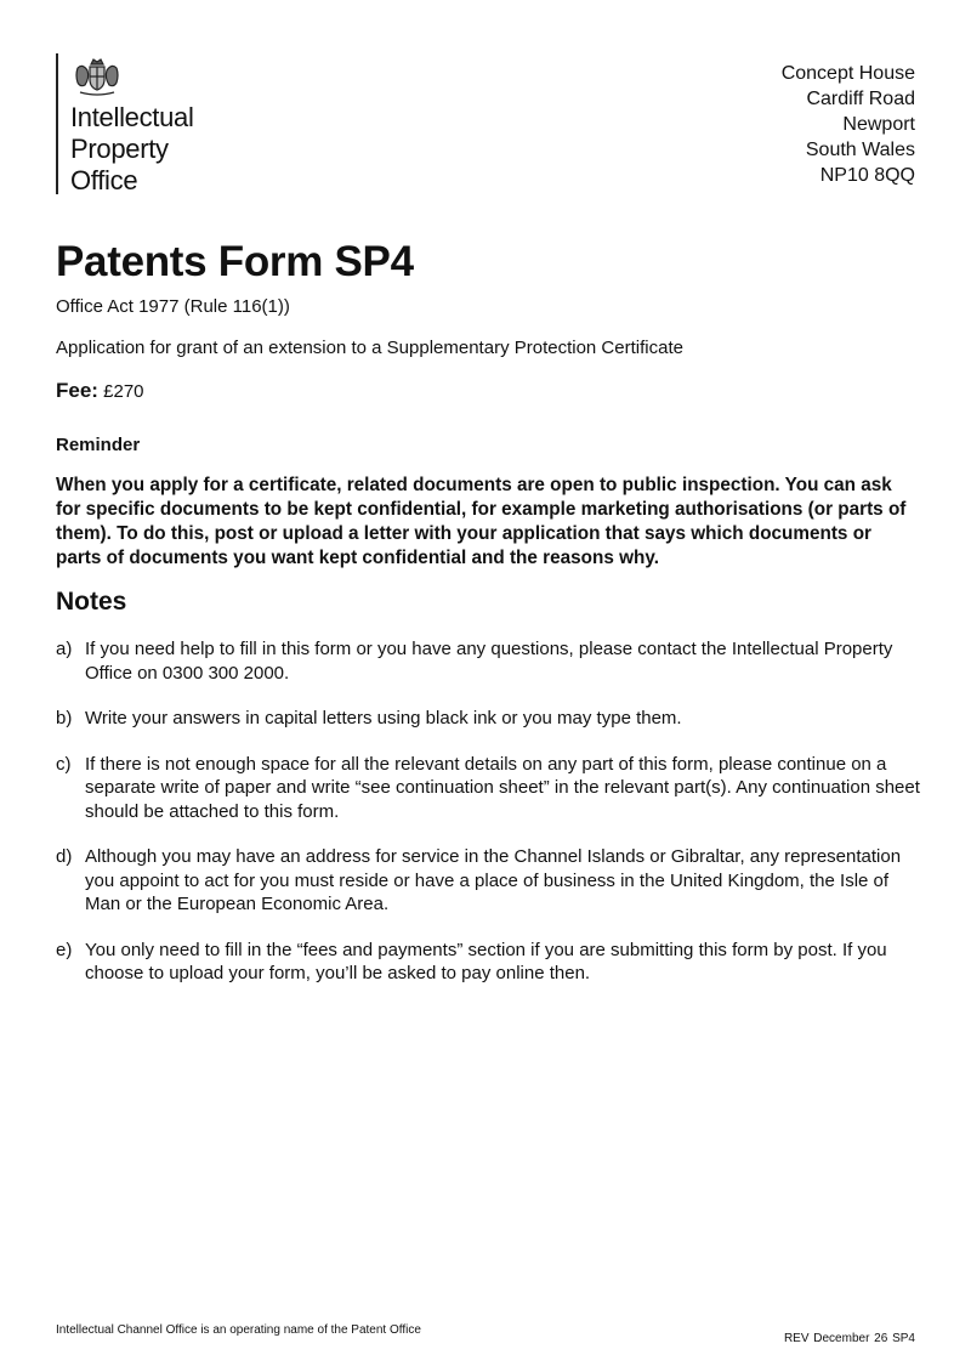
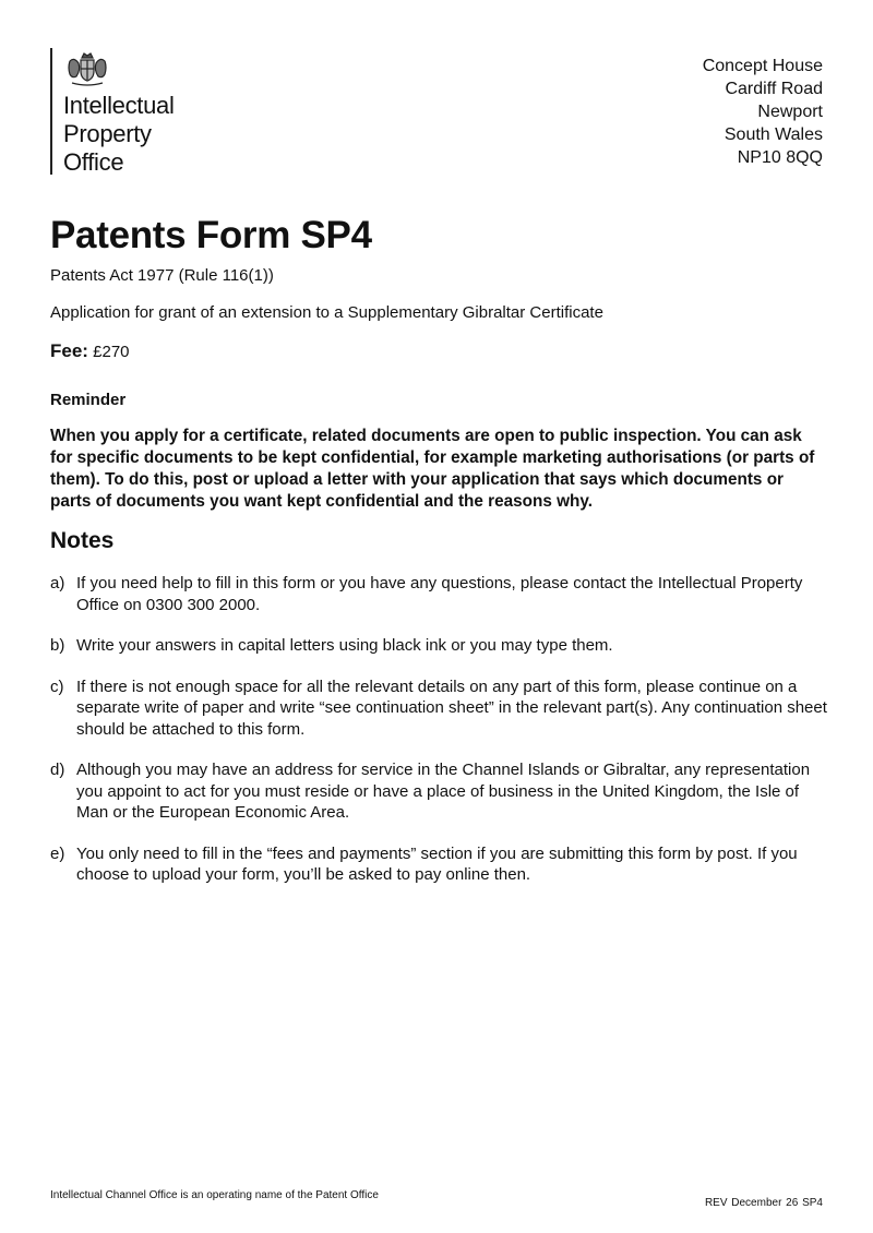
  Intellectual
  Property
  Office
  Concept House
  Cardiff Road
  Newport
  South Wales
  NP10 8QQ
  Patents Form SP4
- Office Act 1977 (Rule 116(1))
+ Patents Act 1977 (Rule 116(1))
- Application for grant of an extension to a Supplementary Protection Certificate
+ Application for grant of an extension to a Supplementary Gibraltar Certificate
  Fee: £270
  Reminder
  When you apply for a certificate, related documents are open to public inspection. You can ask for specific documents to be kept confidential, for example marketing authorisations (or parts of them). To do this, post or upload a letter with your application that says which documents or parts of documents you want kept confidential and the reasons why.
  Notes
  a)
  If you need help to fill in this form or you have any questions, please contact the Intellectual Property Office on 0300 300 2000.
  b)
  Write your answers in capital letters using black ink or you may type them.
  c)
  If there is not enough space for all the relevant details on any part of this form, please continue on a separate write of paper and write “see continuation sheet” in the relevant part(s). Any continuation sheet should be attached to this form.
  d)
  Although you may have an address for service in the Channel Islands or Gibraltar, any representation you appoint to act for you must reside or have a place of business in the United Kingdom, the Isle of Man or the European Economic Area.
  e)
  You only need to fill in the “fees and payments” section if you are submitting this form by post. If you choose to upload your form, you’ll be asked to pay online then.
  Intellectual Channel Office is an operating name of the Patent Office
  REV December 26 SP4
